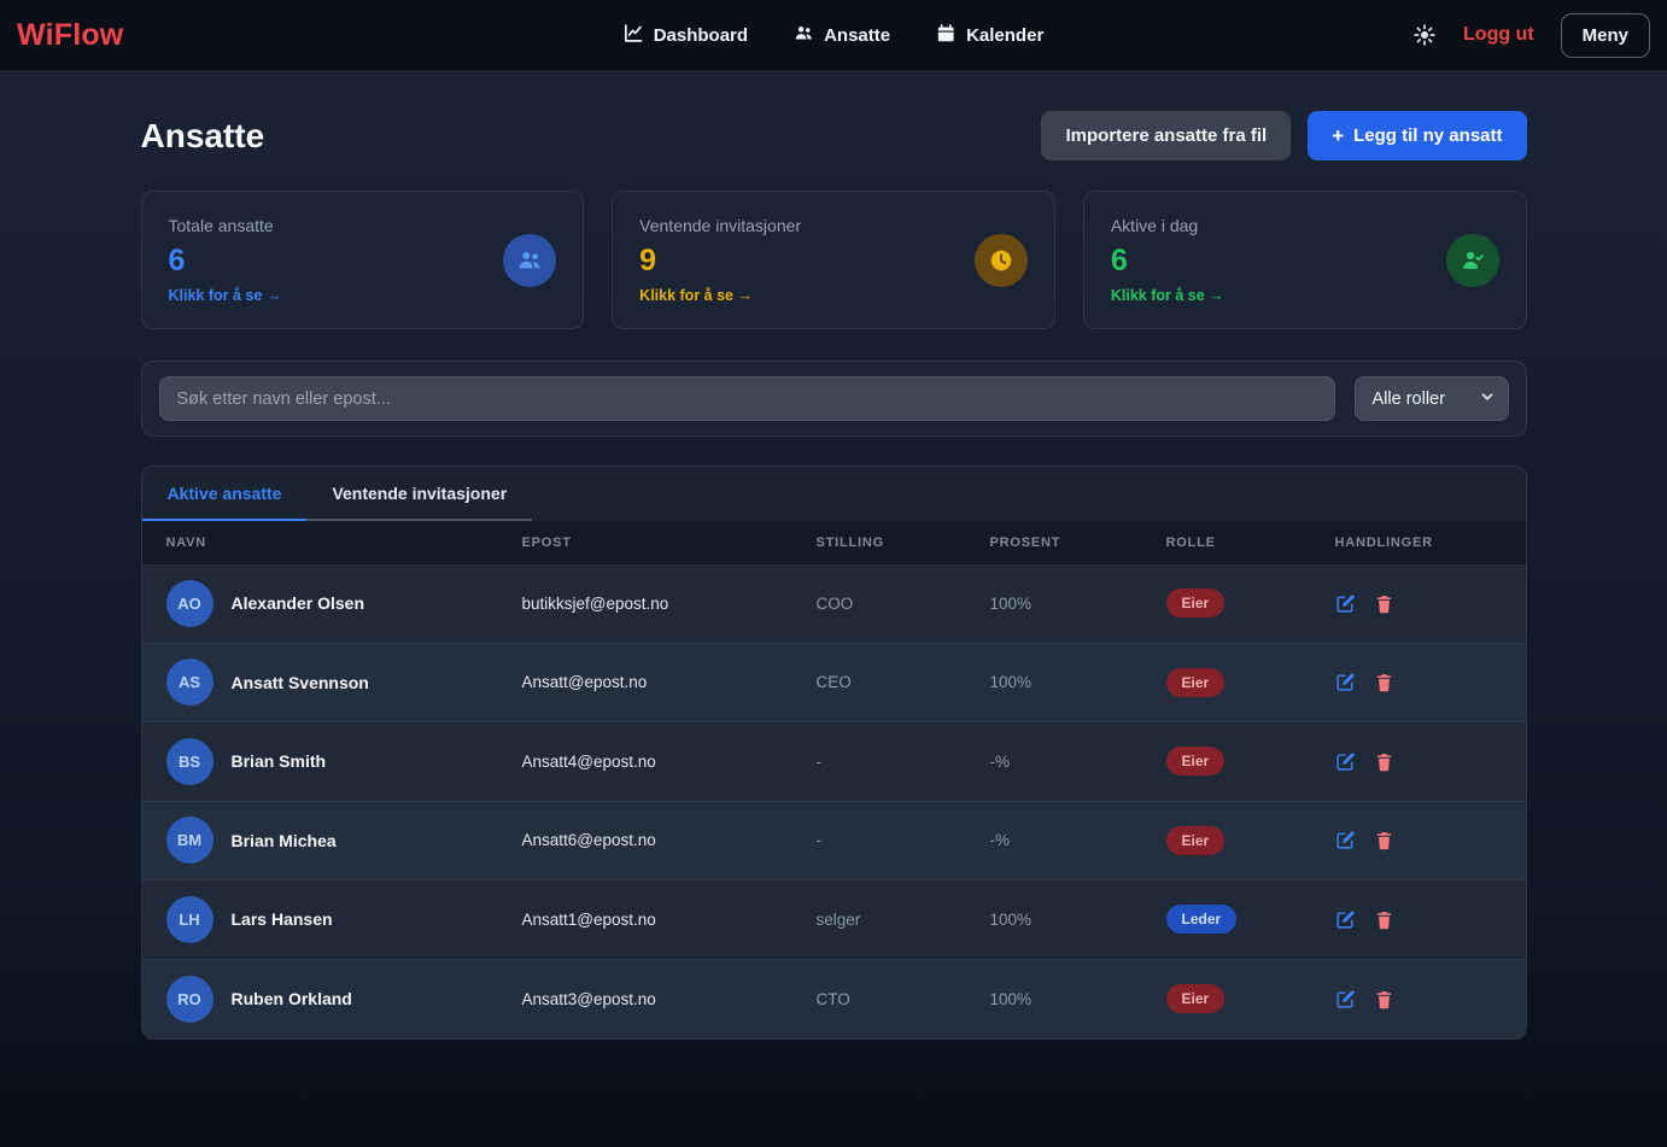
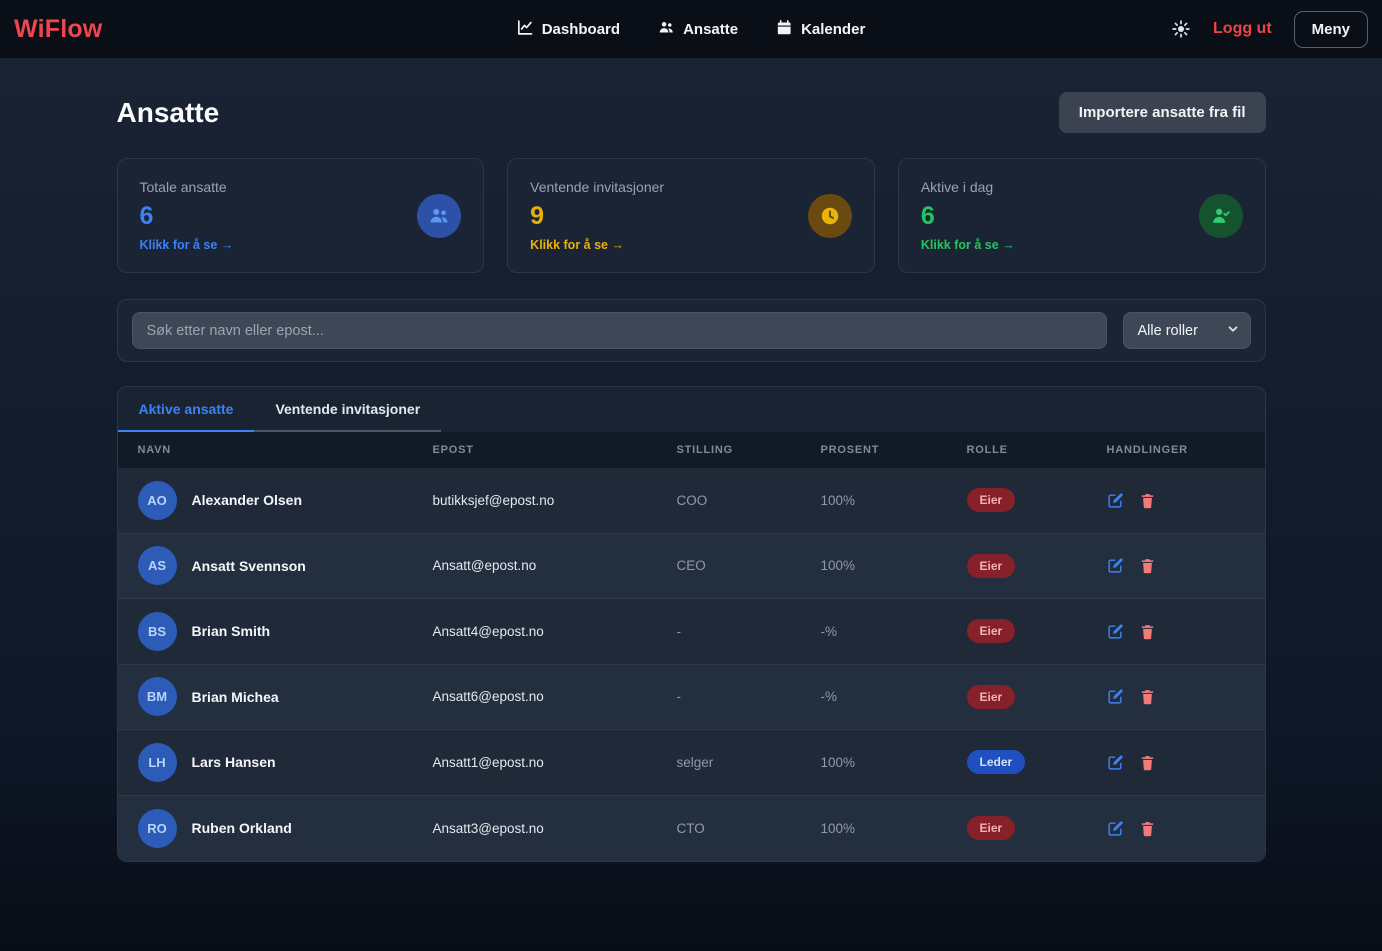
  WiFlow
  Dashboard
  Ansatte
  Kalender
  Logg ut
  Meny
  Ansatte
  Importere ansatte fra fil
- +
- Legg til ny ansatt
  Totale ansatte
  6
  Klikk for å se →
  Ventende invitasjoner
  9
  Klikk for å se →
  Aktive i dag
  6
  Klikk for å se →
  Søk etter navn eller epost...
  Alle roller
  Aktive ansatte
  Ventende invitasjoner
  NAVN
  EPOST
  STILLING
  PROSENT
  ROLLE
  HANDLINGER
  AO
  Alexander Olsen
  butikksjef@epost.no
  COO
  100%
  Eier
  AS
  Ansatt Svennson
  Ansatt@epost.no
  CEO
  100%
  Eier
  BS
  Brian Smith
  Ansatt4@epost.no
  -
  -%
  Eier
  BM
  Brian Michea
  Ansatt6@epost.no
  -
  -%
  Eier
  LH
  Lars Hansen
  Ansatt1@epost.no
  selger
  100%
  Leder
  RO
  Ruben Orkland
  Ansatt3@epost.no
  CTO
  100%
  Eier
